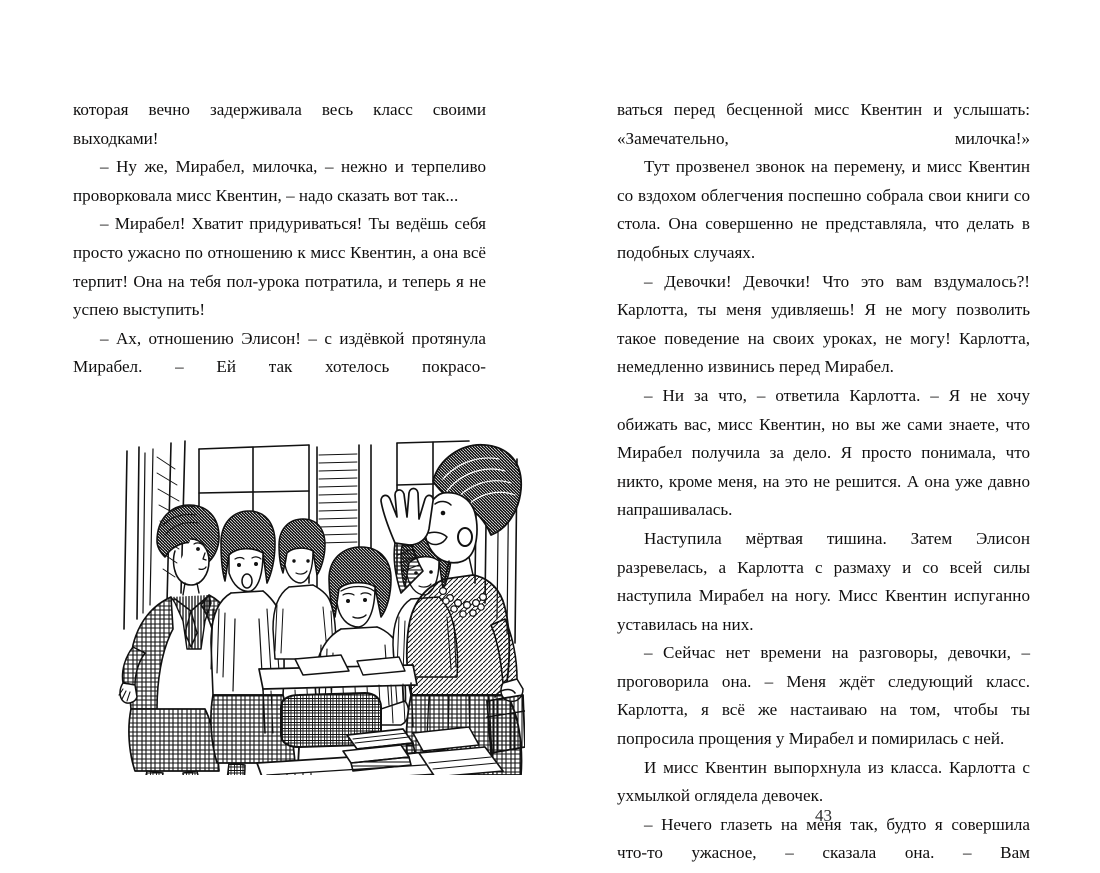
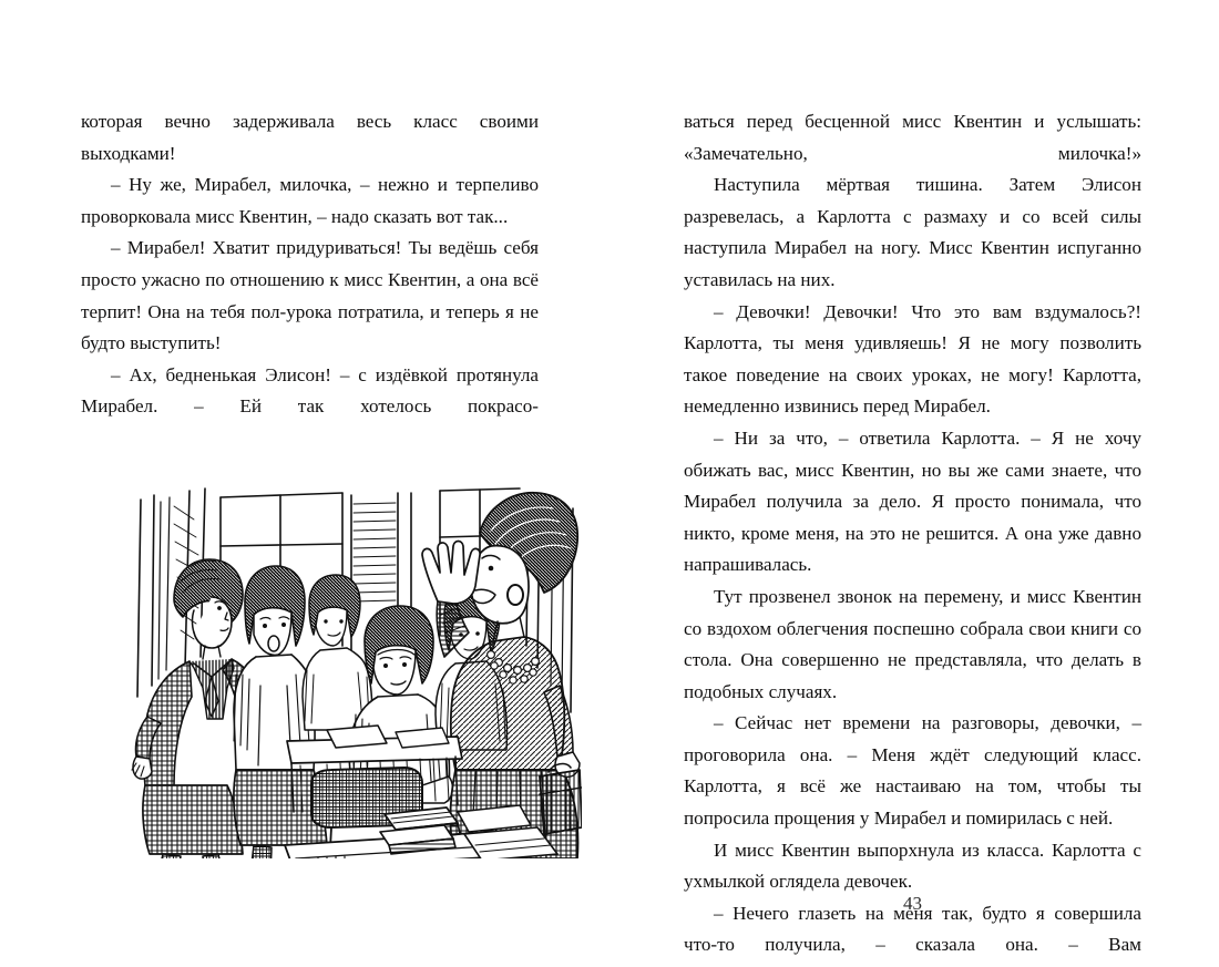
  которая вечно задерживала весь класс своими выходками!
  – Ну же, Мирабел, милочка, – нежно и терпеливо проворковала мисс Квентин, – надо сказать вот так...
- – Мирабел! Хватит придуриваться! Ты ведёшь себя просто ужасно по отношению к мисс Квентин, а она всё терпит! Она на тебя пол-урока потратила, и теперь я не успею выступить!
+ – Мирабел! Хватит придуриваться! Ты ведёшь себя просто ужасно по отношению к мисс Квентин, а она всё терпит! Она на тебя пол-урока потратила, и теперь я не будто выступить!
- – Ах, отношению Элисон! – с издёвкой протянула Мирабел. – Ей так хотелось покрасо-
+ – Ах, бедненькая Элисон! – с издёвкой протянула Мирабел. – Ей так хотелось покрасо-
  ваться перед бесценной мисс Квентин и услышать: «Замечательно, милочка!»
- Тут прозвенел звонок на перемену, и мисс Квентин со вздохом облегчения поспешно собрала свои книги со стола. Она совершенно не представляла, что делать в подобных случаях.
+ Наступила мёртвая тишина. Затем Элисон разревелась, а Карлотта с размаху и со всей силы наступила Мирабел на ногу. Мисс Квентин испуганно уставилась на них.
  – Девочки! Девочки! Что это вам вздумалось?! Карлотта, ты меня удивляешь! Я не могу позволить такое поведение на своих уроках, не могу! Карлотта, немедленно извинись перед Мирабел.
  – Ни за что, – ответила Карлотта. – Я не хочу обижать вас, мисс Квентин, но вы же сами знаете, что Мирабел получила за дело. Я просто понимала, что никто, кроме меня, на это не решится. А она уже давно напрашивалась.
- Наступила мёртвая тишина. Затем Элисон разревелась, а Карлотта с размаху и со всей силы наступила Мирабел на ногу. Мисс Квентин испуганно уставилась на них.
+ Тут прозвенел звонок на перемену, и мисс Квентин со вздохом облегчения поспешно собрала свои книги со стола. Она совершенно не представляла, что делать в подобных случаях.
  – Сейчас нет времени на разговоры, девочки, – проговорила она. – Меня ждёт следующий класс. Карлотта, я всё же настаиваю на том, чтобы ты попросила прощения у Мирабел и помирилась с ней.
  И мисс Квентин выпорхнула из класса. Карлотта с ухмылкой оглядела девочек.
- – Нечего глазеть на меня так, будто я совершила что-то ужасное, – сказала она. – Вам
+ – Нечего глазеть на меня так, будто я совершила что-то получила, – сказала она. – Вам
  43
